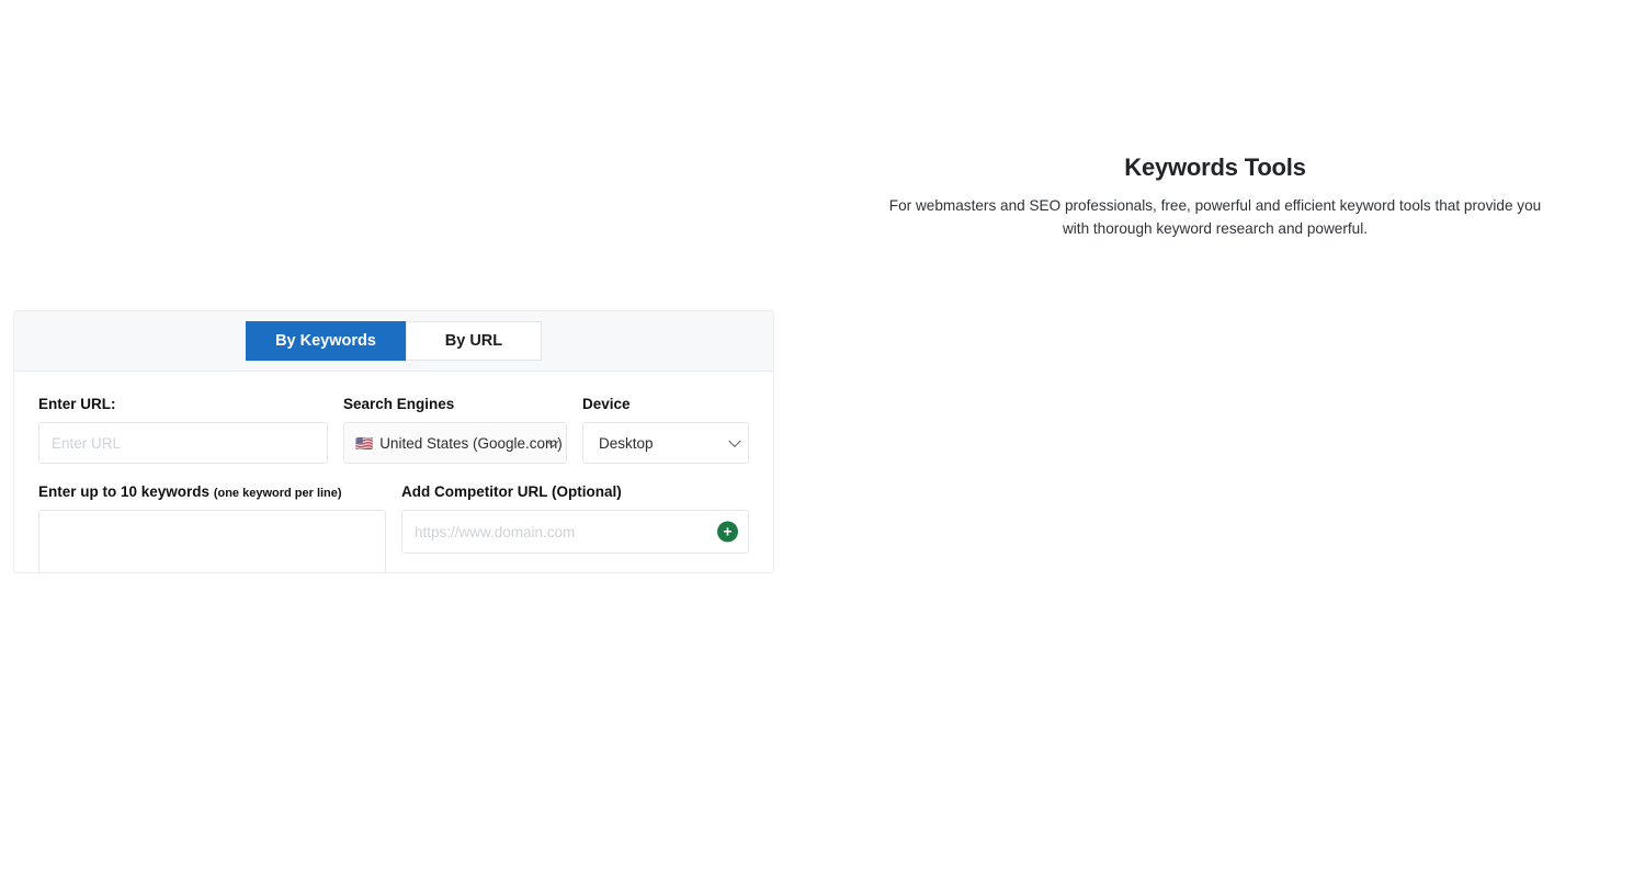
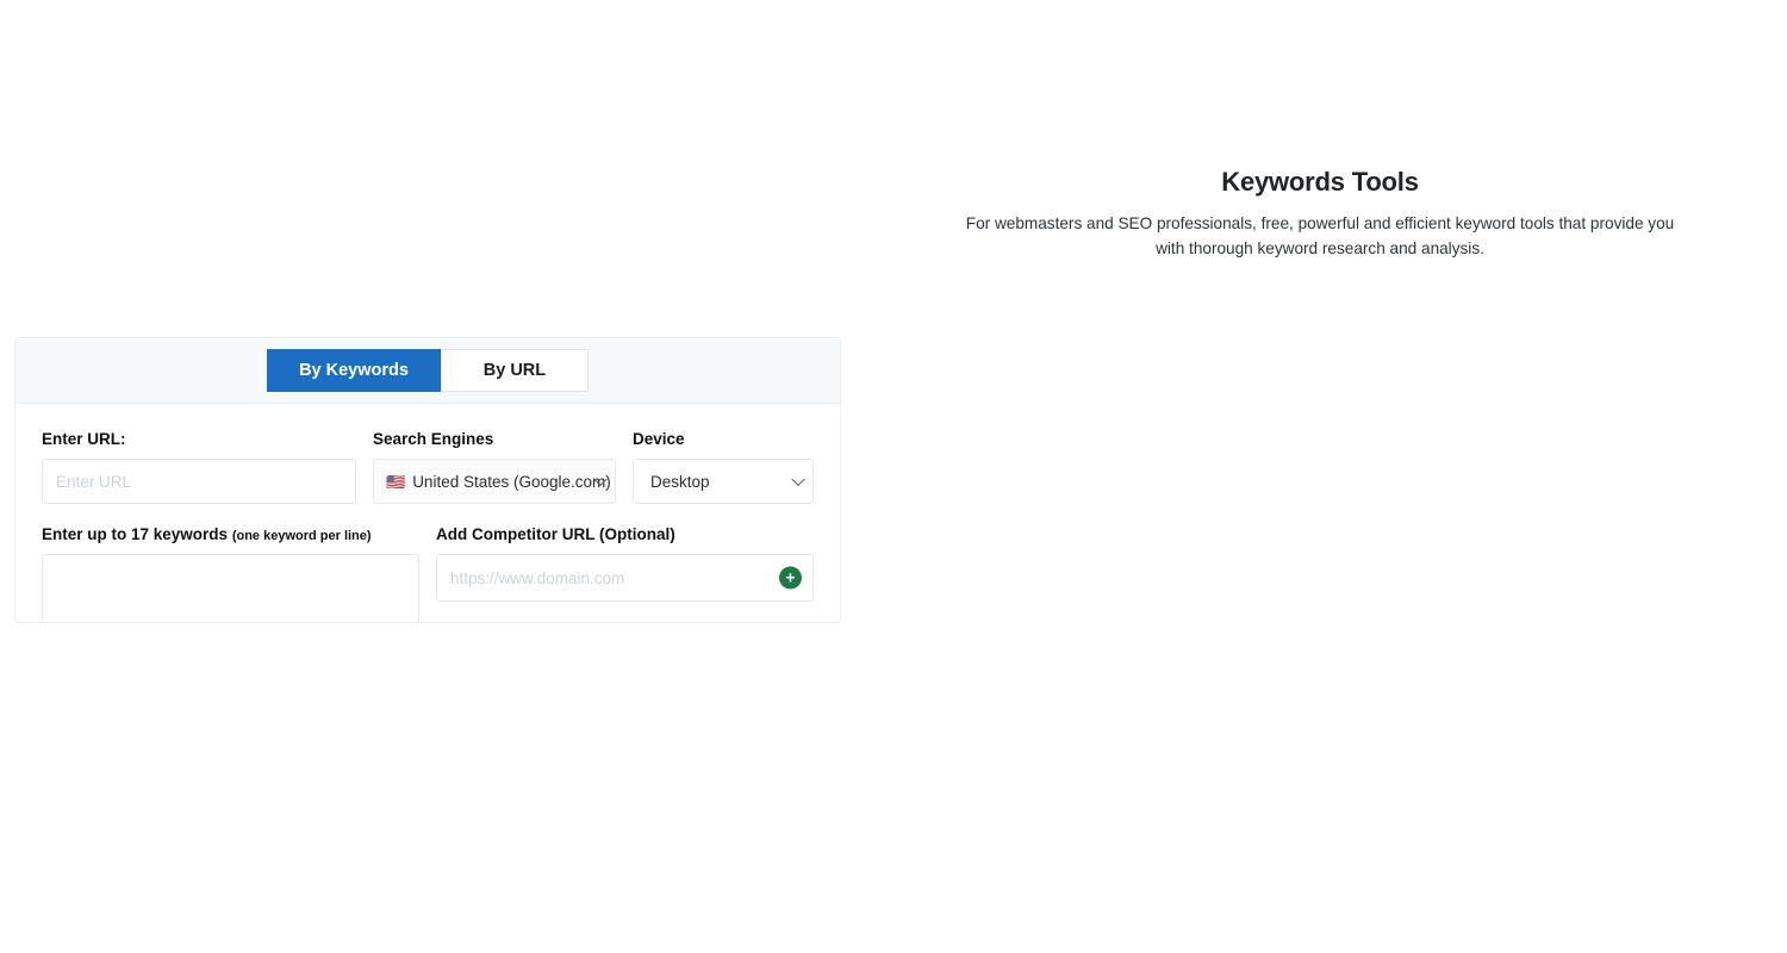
  By Keywords
  By URL
  Enter URL:
  Enter URL
  Search Engines
  🇺🇸
  United States (Google.com)
  Device
  Desktop
- Enter up to 10 keywords (one keyword per line)
+ Enter up to 17 keywords (one keyword per line)
  Add Competitor URL (Optional)
  https://www.domain.com
  +
  Keywords Tools
- For webmasters and SEO professionals, free, powerful and efficient keyword tools that provide you with thorough keyword research and powerful.
+ For webmasters and SEO professionals, free, powerful and efficient keyword tools that provide you with thorough keyword research and analysis.
